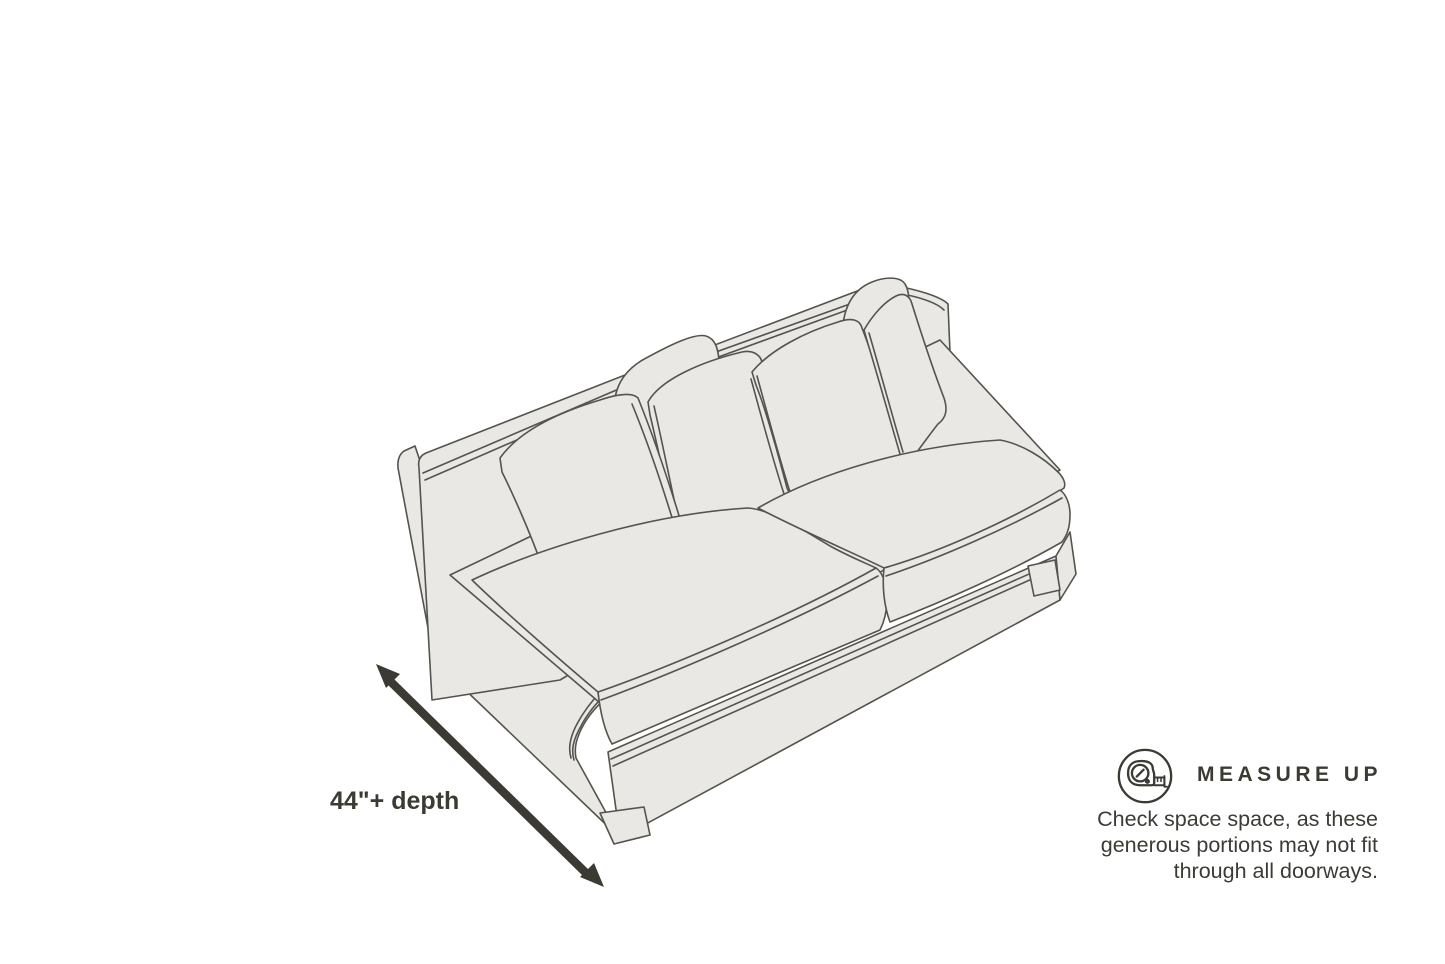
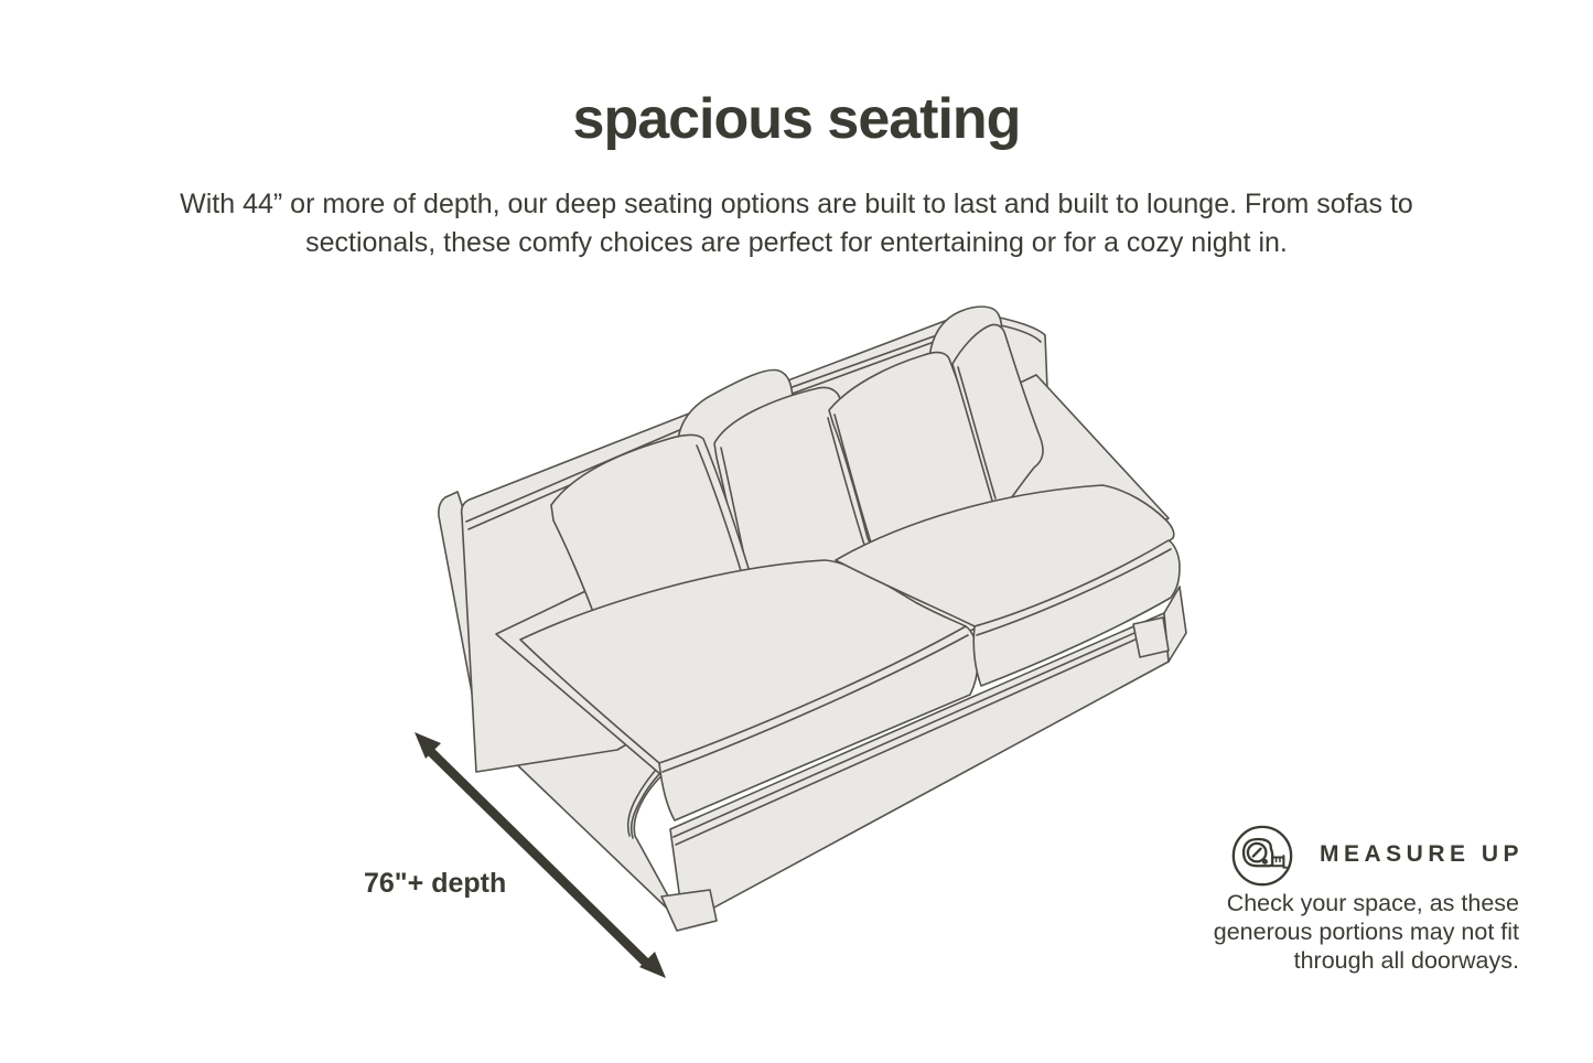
+ spacious seating
+ With 44” or more of depth, our deep seating options are built to last and built to lounge. From sofas to sectionals, these comfy choices are perfect for entertaining or for a cozy night in.
- 44"+ depth
+ 76"+ depth
  MEASURE UP
- Check space space, as these generous portions may not fit through all doorways.
+ Check your space, as these generous portions may not fit through all doorways.
